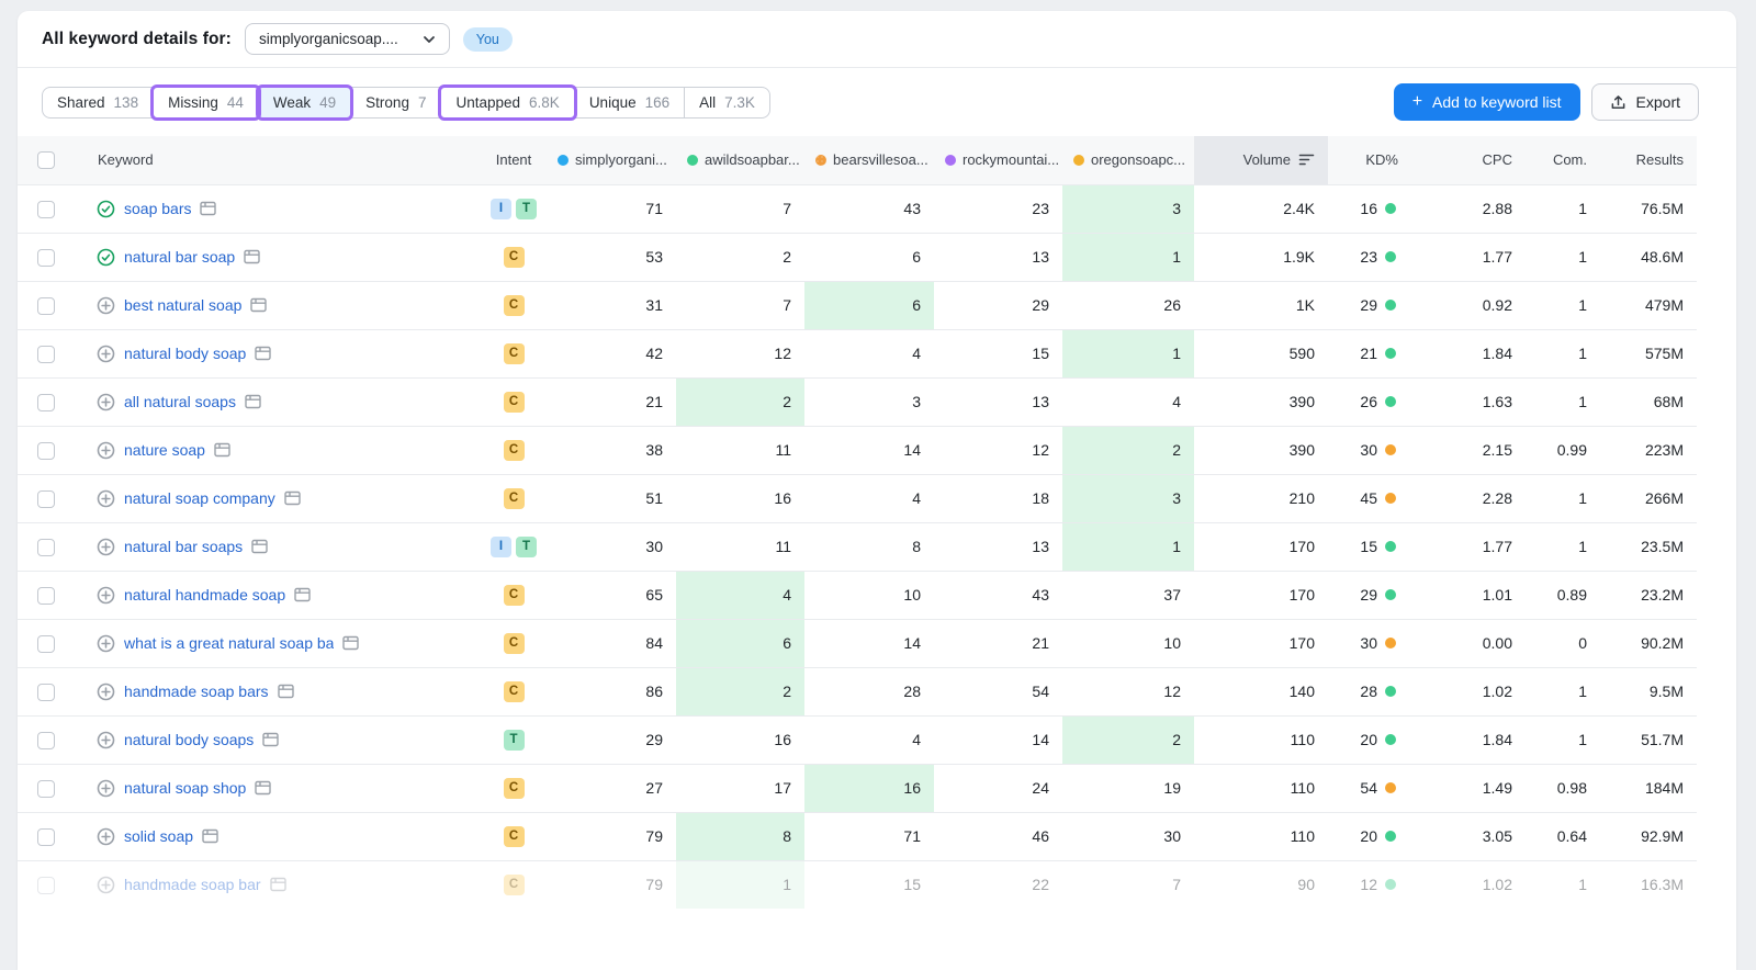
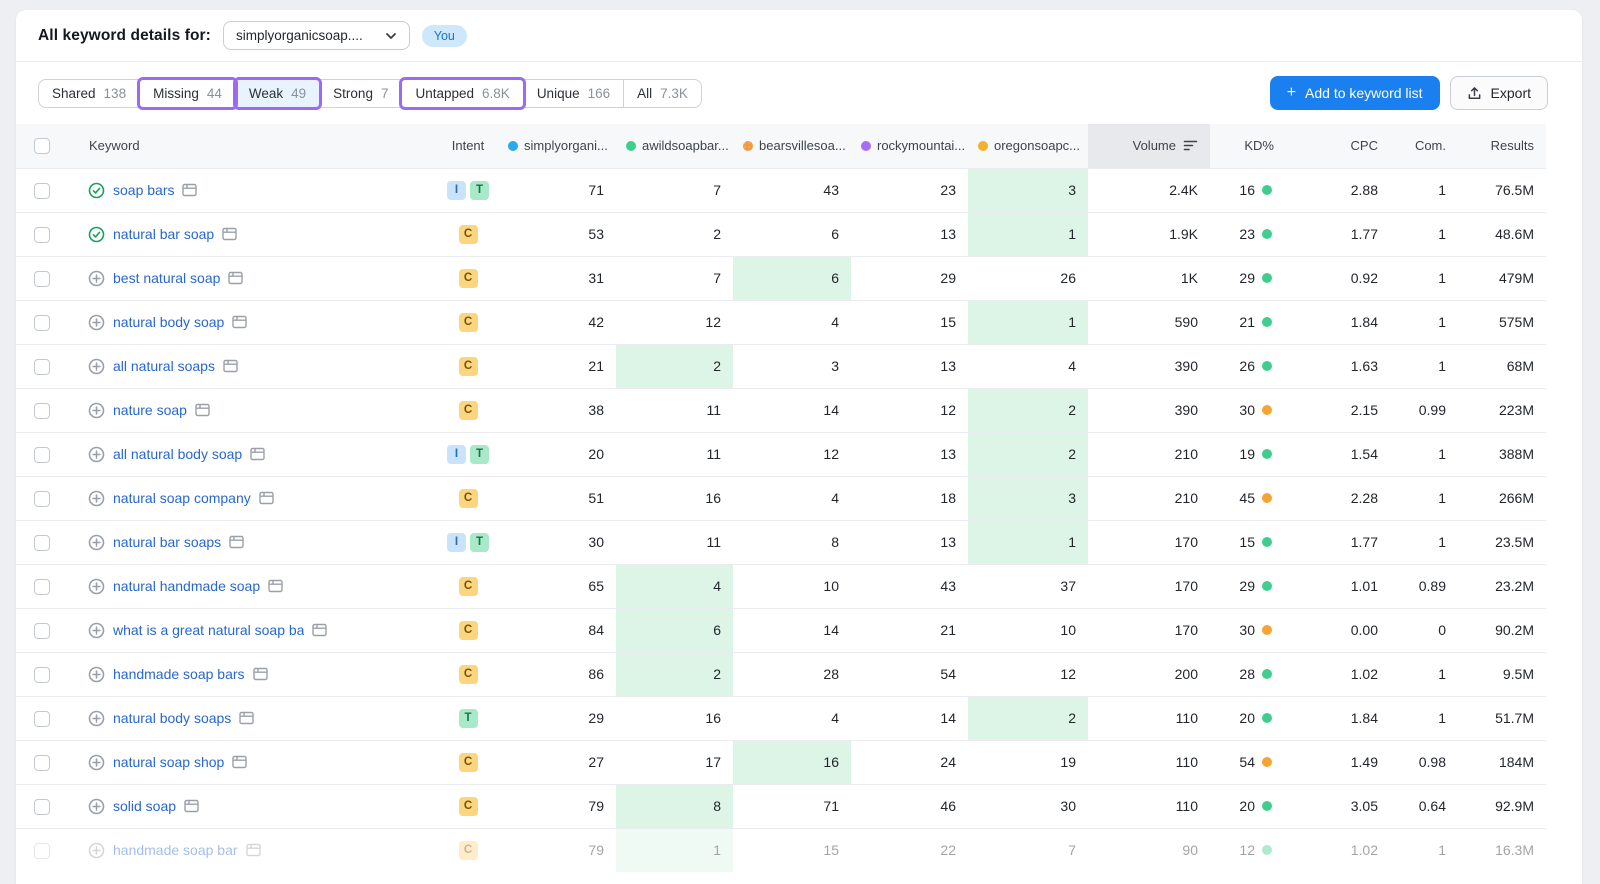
  All keyword details for:
  simplyorganicsoap....
  You
  Shared
  138
  Missing
  44
  Weak
  49
  Strong
  7
  Untapped
  6.8K
  Unique
  166
  All
  7.3K
  +
  Add to keyword list
  Export
  	Keyword	Intent	simplyorgani...	awildsoapbar...	bearsvillesoa...	rockymountai...	oregonsoapc...	Volume	KD%	CPC	Com.	Results
  	soap bars	I T	71	7	43	23	3	2.4K	16	2.88	1	76.5M
  	natural bar soap	C	53	2	6	13	1	1.9K	23	1.77	1	48.6M
  	best natural soap	C	31	7	6	29	26	1K	29	0.92	1	479M
  	natural body soap	C	42	12	4	15	1	590	21	1.84	1	575M
  	all natural soaps	C	21	2	3	13	4	390	26	1.63	1	68M
  	nature soap	C	38	11	14	12	2	390	30	2.15	0.99	223M
+ 	all natural body soap	I T	20	11	12	13	2	210	19	1.54	1	388M
  	natural soap company	C	51	16	4	18	3	210	45	2.28	1	266M
  	natural bar soaps	I T	30	11	8	13	1	170	15	1.77	1	23.5M
  	natural handmade soap	C	65	4	10	43	37	170	29	1.01	0.89	23.2M
  	what is a great natural soap ba	C	84	6	14	21	10	170	30	0.00	0	90.2M
- 	handmade soap bars	C	86	2	28	54	12	140	28	1.02	1	9.5M
+ 	handmade soap bars	C	86	2	28	54	12	200	28	1.02	1	9.5M
  	natural body soaps	T	29	16	4	14	2	110	20	1.84	1	51.7M
  	natural soap shop	C	27	17	16	24	19	110	54	1.49	0.98	184M
  	solid soap	C	79	8	71	46	30	110	20	3.05	0.64	92.9M
  	handmade soap bar	C	79	1	15	22	7	90	12	1.02	1	16.3M
